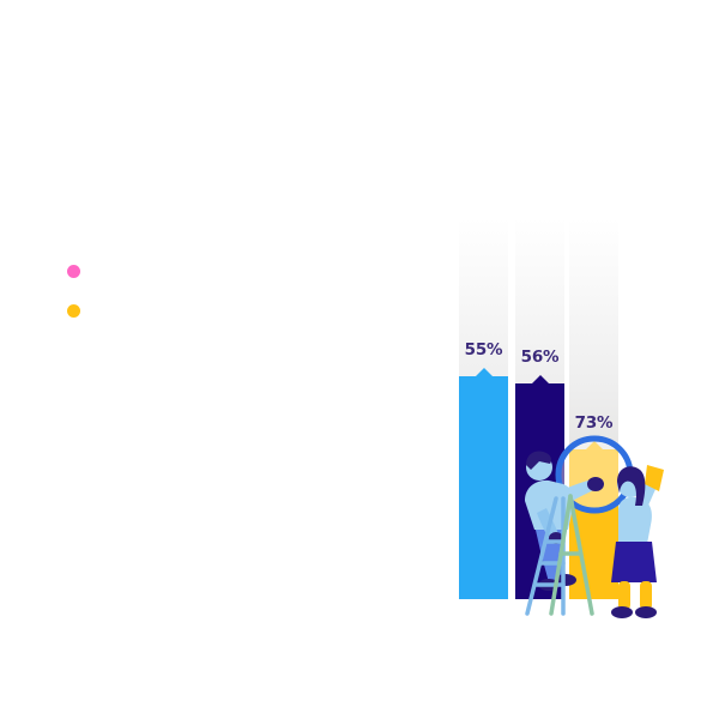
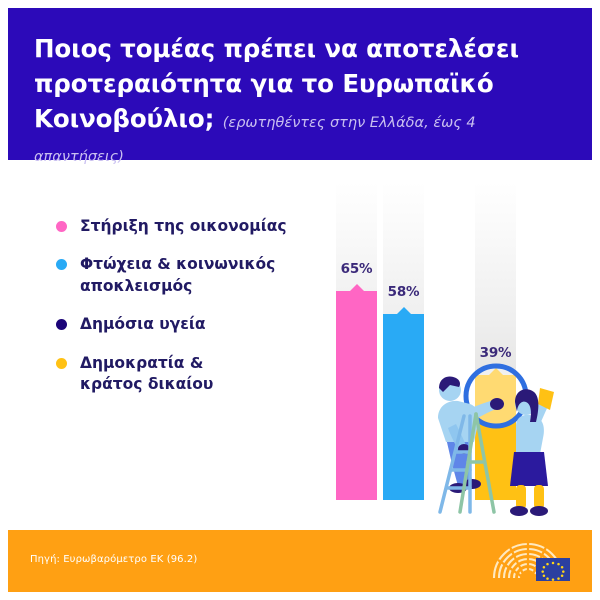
+ Ποιος τομέας πρέπει να αποτελέσει
+ προτεραιότητα για το Ευρωπαϊκό
+ Κοινοβούλιο; (ερωτηθέντες στην Ελλάδα, έως 4 απαντήσεις)
+ Στήριξη της οικονομίας
+ Φτώχεια & κοινωνικός
+ αποκλεισμός
+ Δημόσια υγεία
+ Δημοκρατία &
+ κράτος δικαίου
+ 65%
- 55%
+ 58%
- 56%
- 73%
+ 39%
+ Πηγή: Ευρωβαρόμετρο ΕΚ (96.2)
